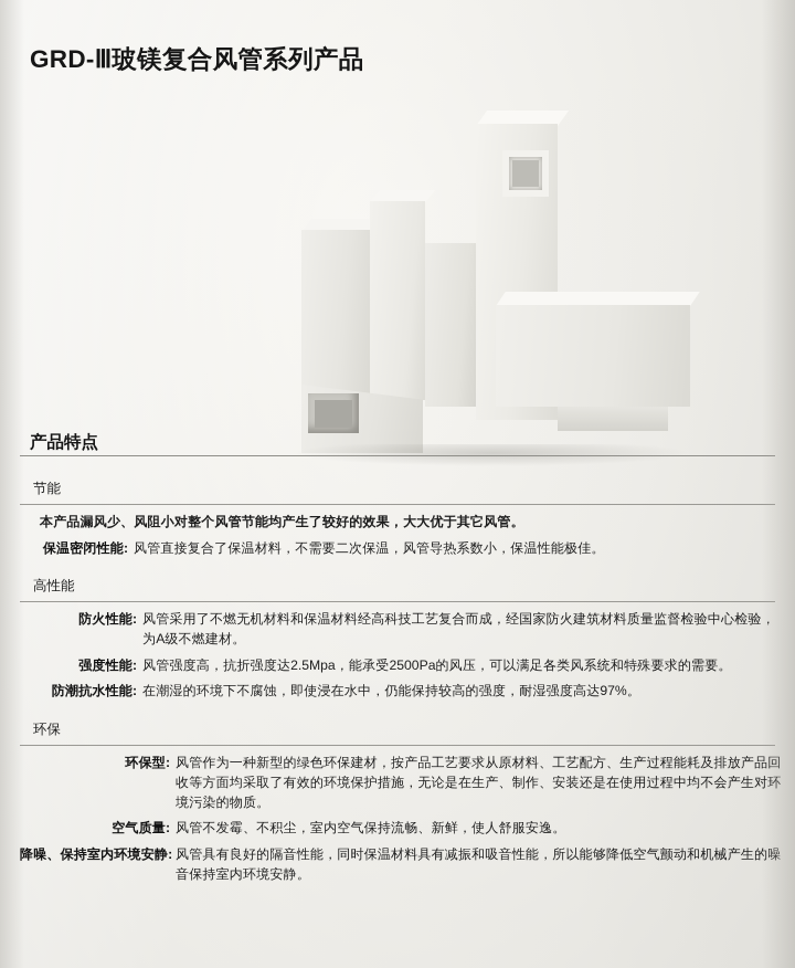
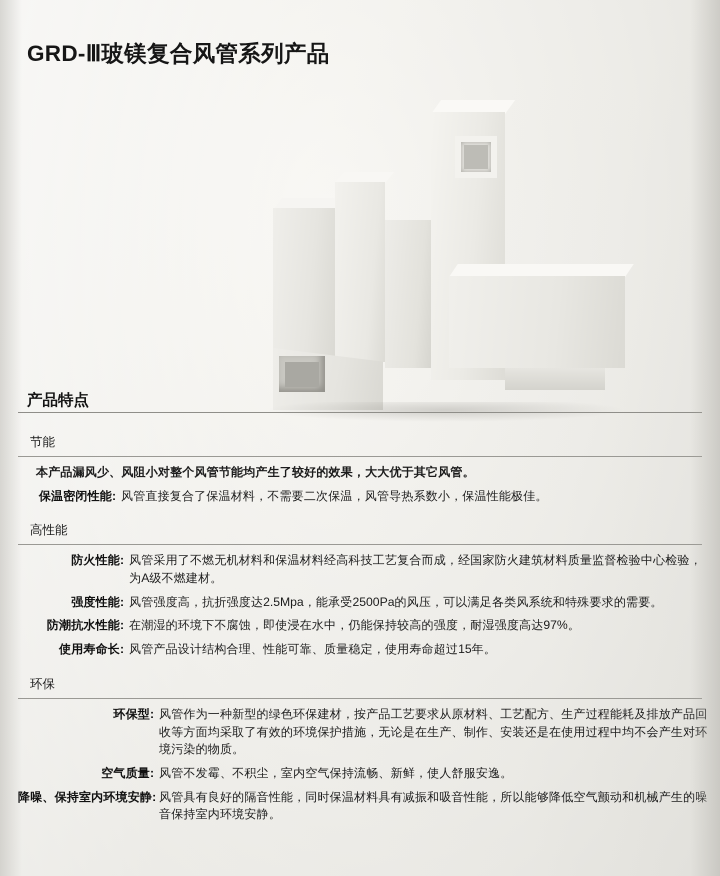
  GRD-Ⅲ玻镁复合风管系列产品
  产品特点
  节能
  本产品漏风少、风阻小对整个风管节能均产生了较好的效果，大大优于其它风管。
  保温密闭性能:
  风管直接复合了保温材料，不需要二次保温，风管导热系数小，保温性能极佳。
  高性能
  防火性能:
  风管采用了不燃无机材料和保温材料经高科技工艺复合而成，经国家防火建筑材料质量监督检验中心检验为A级不燃建材。
  强度性能:
  风管强度高，抗折强度达2.5Mpa，能承受2500Pa的风压，可以满足各类风系统和特殊要求的需要。
  防潮抗水性能:
  在潮湿的环境下不腐蚀，即使浸在水中，仍能保持较高的强度，耐湿强度高达97%。
+ 使用寿命长:
+ 风管产品设计结构合理、性能可靠、质量稳定，使用寿命超过15年。
  环保
  环保型:
  风管作为一种新型的绿色环保建材，按产品工艺要求从原材料、工艺配方、生产过程能耗及排放产收等方面均采取了有效的环境保护措施，无论是在生产、制作、安装还是在使用过程中均不会产生境污染的物质。
  空气质量:
  风管不发霉、不积尘，室内空气保持流畅、新鲜，使人舒服安逸。
  降噪、保持室内环境安静:
  风管具有良好的隔音性能，同时保温材料具有减振和吸音性能，所以能够降低空气颤动和机械产生音保持室内环境安静。
